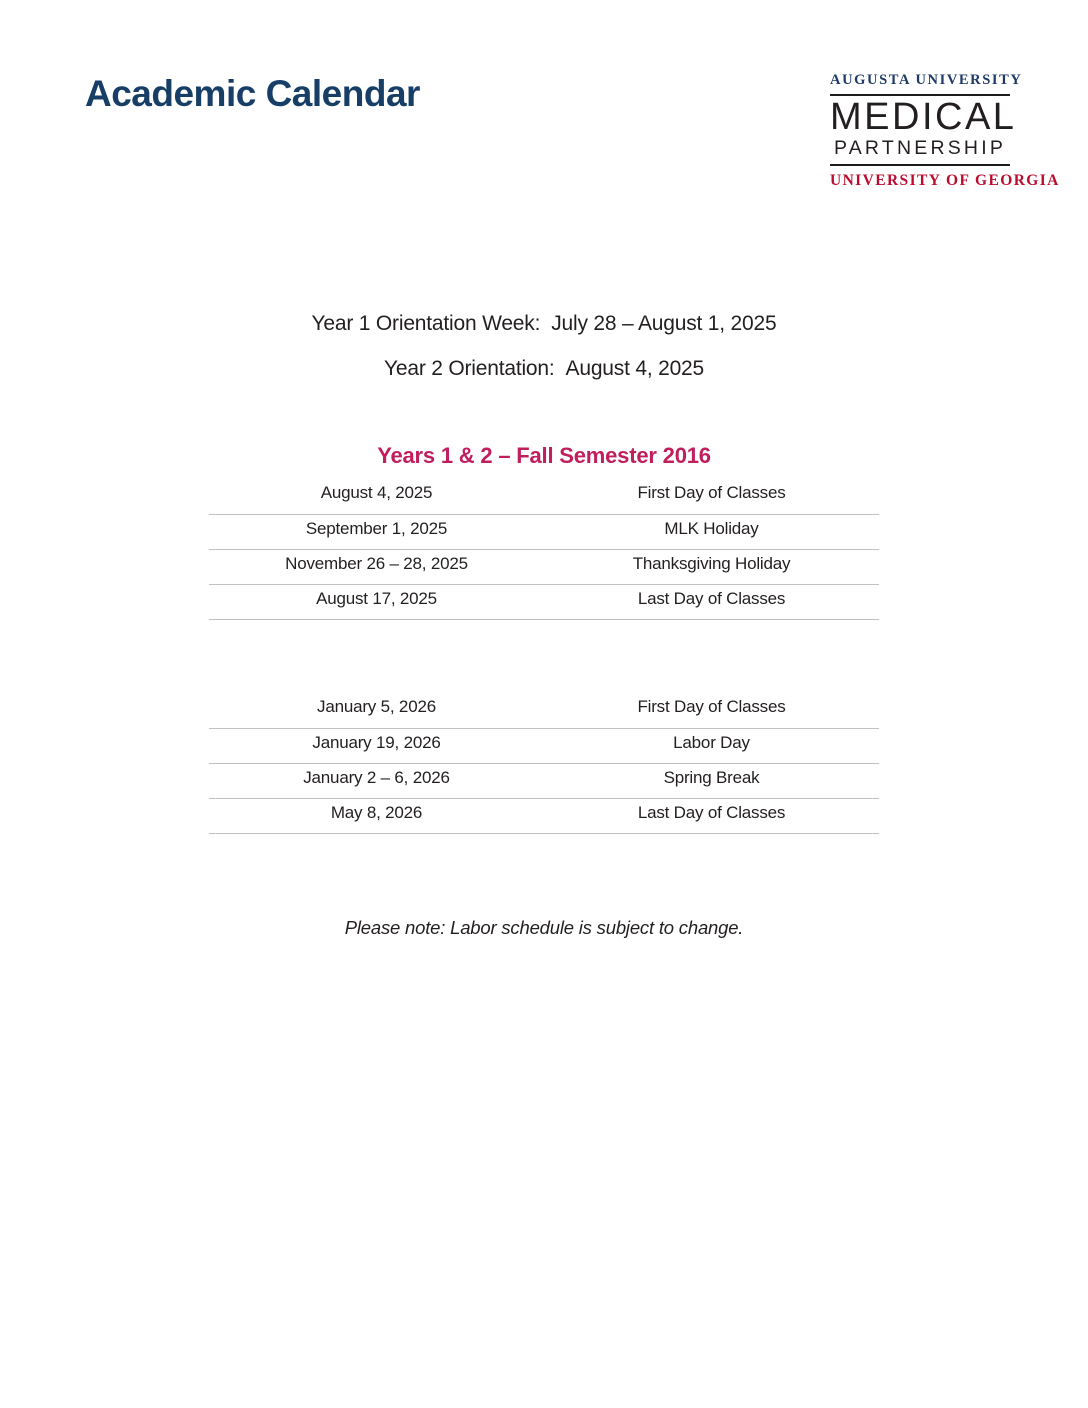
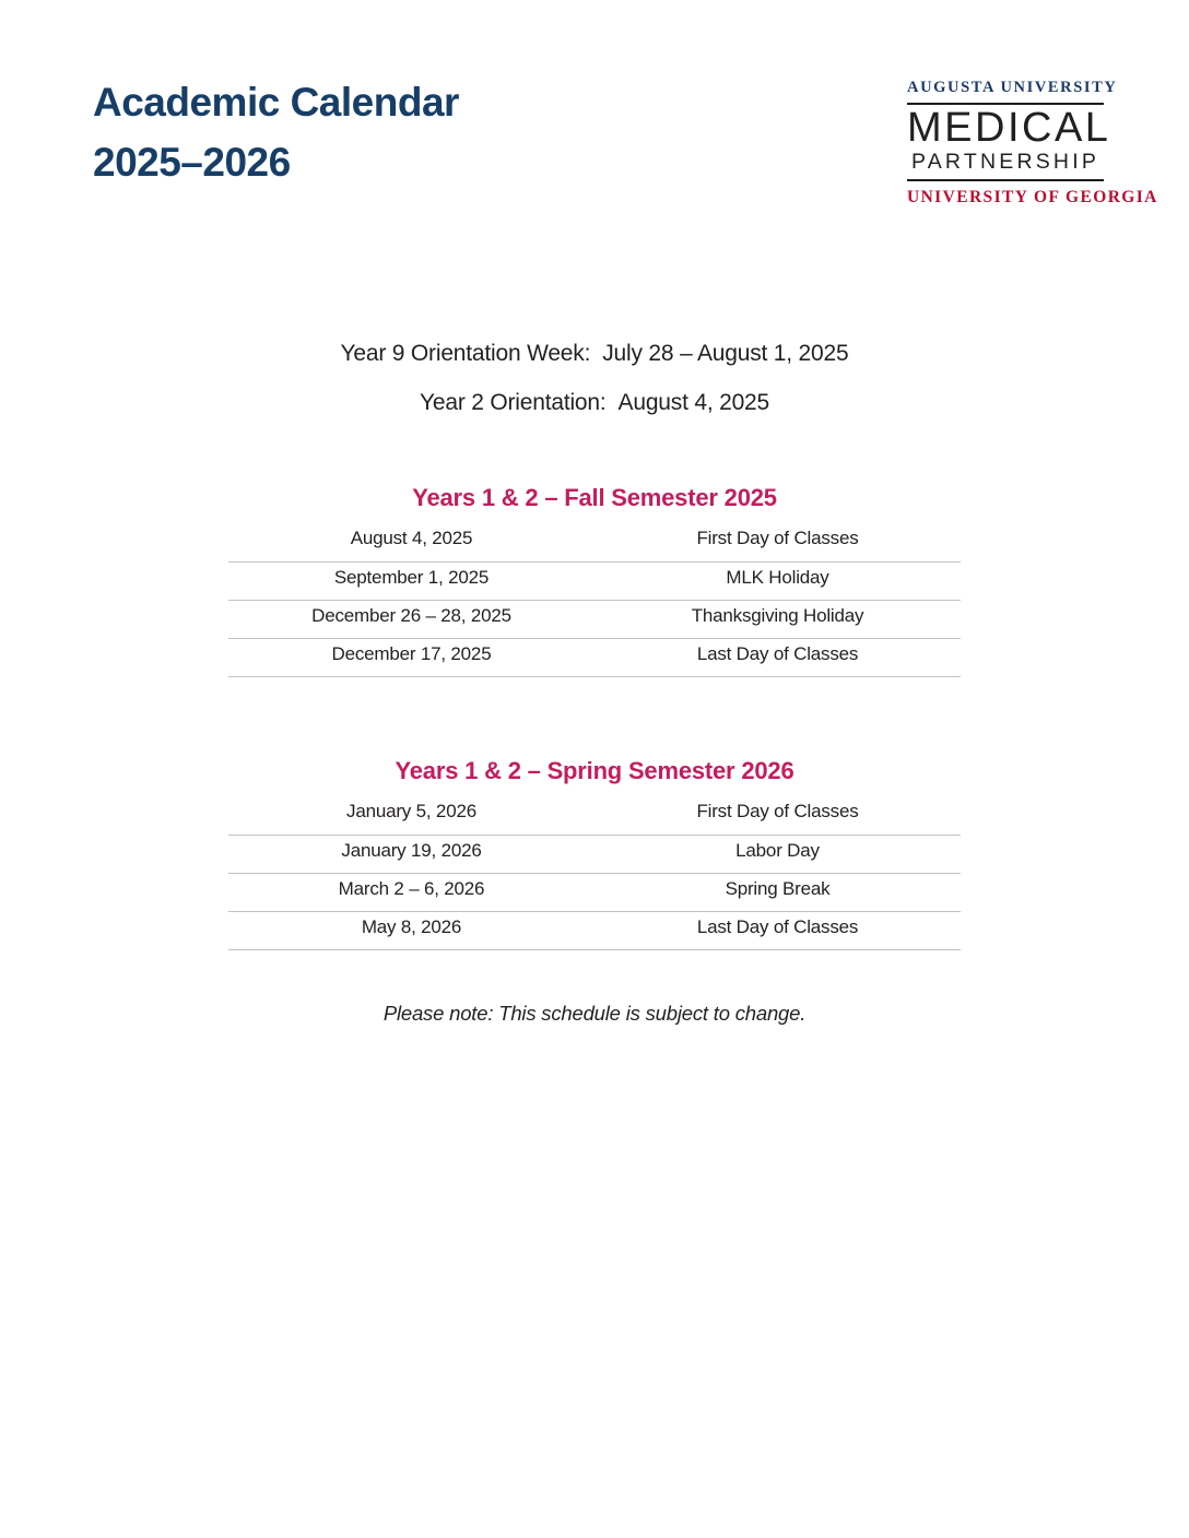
  Academic Calendar
+ 2025–2026
  AUGUSTA UNIVERSITY
  MEDICAL
  PARTNERSHIP
  UNIVERSITY OF GEORGIA
- Year 1 Orientation Week: July 28 – August 1, 2025
+ Year 9 Orientation Week: July 28 – August 1, 2025
  Year 2 Orientation: August 4, 2025
- Years 1 & 2 – Fall Semester 2016
+ Years 1 & 2 – Fall Semester 2025
  August 4, 2025	First Day of Classes
  September 1, 2025	MLK Holiday
- November 26 – 28, 2025	Thanksgiving Holiday
+ December 26 – 28, 2025	Thanksgiving Holiday
- August 17, 2025	Last Day of Classes
+ December 17, 2025	Last Day of Classes
+ Years 1 & 2 – Spring Semester 2026
  January 5, 2026	First Day of Classes
  January 19, 2026	Labor Day
- January 2 – 6, 2026	Spring Break
+ March 2 – 6, 2026	Spring Break
  May 8, 2026	Last Day of Classes
- Please note: Labor schedule is subject to change.
+ Please note: This schedule is subject to change.
